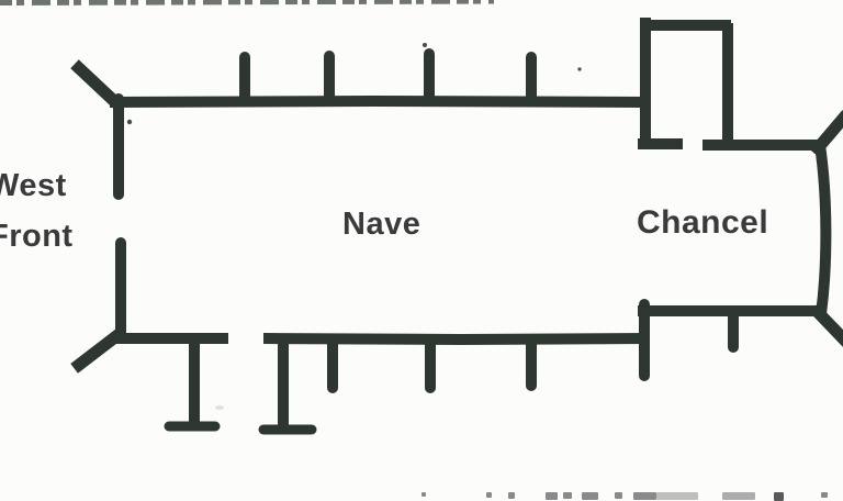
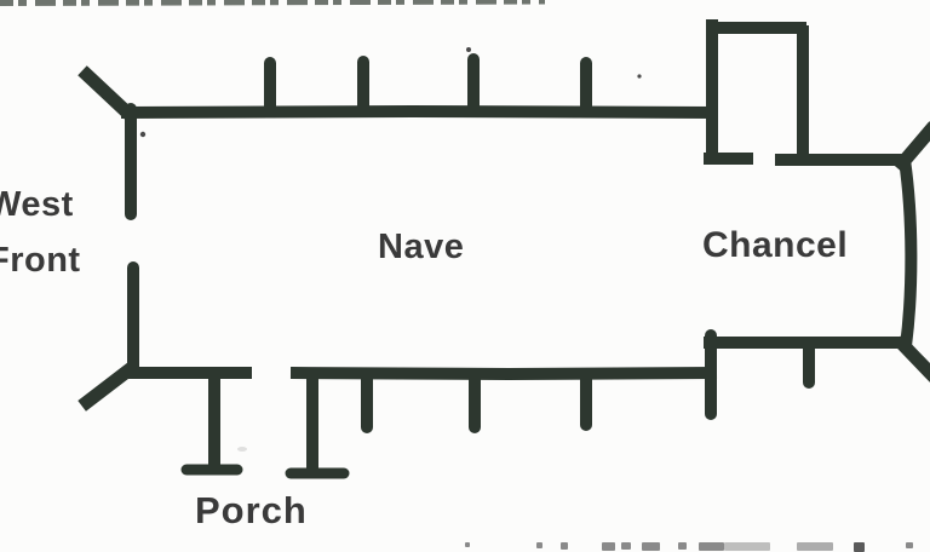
  West
  ront
  Nave
  Chancel
+ Porch
